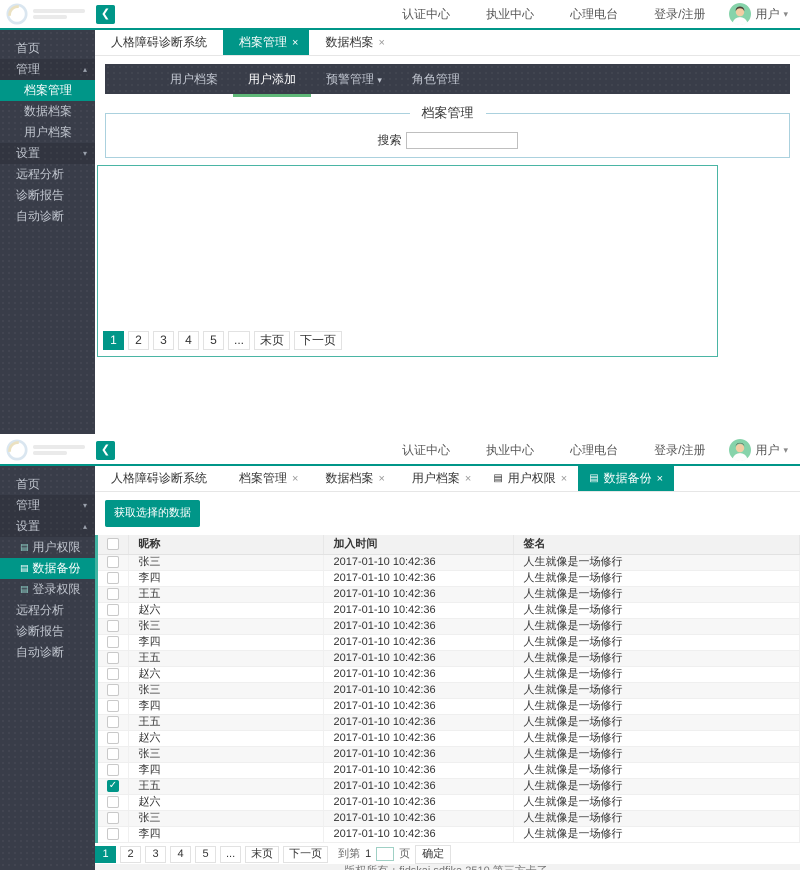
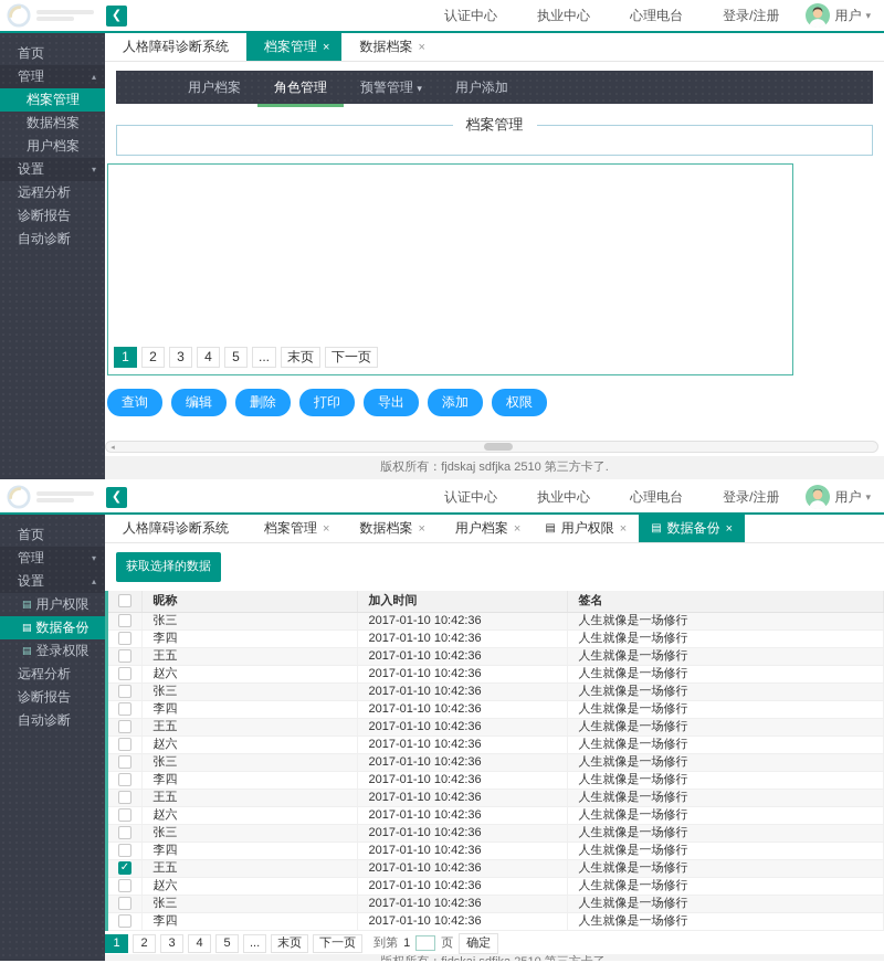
  ❮
  认证中心
  执业中心
  心理电台
  登录/注册
  用户
  ▾
  首页
  管理
  ▴
  档案管理
  数据档案
  用户档案
  设置
  ▾
  远程分析
  诊断报告
  自动诊断
  人格障碍诊断系统
  档案管理
  ×
  数据档案
  ×
  用户档案
- 用户添加
+ 角色管理
  预警管理 ▾
- 角色管理
+ 用户添加
  档案管理
- 搜索
  1
  2
  3
  4
  5
  ...
  末页
  下一页
+ 查询
+ 编辑
+ 删除
+ 打印
+ 导出
+ 添加
+ 权限
+ 版权所有：fjdskaj sdfjka 2510 第三方卡了.
  ❮
  认证中心
  执业中心
  心理电台
  登录/注册
  用户
  ▾
  首页
  管理
  ▾
  设置
  ▴
  ▤
  用户权限
  ▤
  数据备份
  ▤
  登录权限
  远程分析
  诊断报告
  自动诊断
  人格障碍诊断系统
  档案管理
  ×
  数据档案
  ×
  用户档案
  ×
  ▤
  用户权限
  ×
  ▤
  数据备份
  ×
  获取选择的数据
  	昵称	加入时间	签名
  	张三	2017-01-10 10:42:36	人生就像是一场修行
  	李四	2017-01-10 10:42:36	人生就像是一场修行
  	王五	2017-01-10 10:42:36	人生就像是一场修行
  	赵六	2017-01-10 10:42:36	人生就像是一场修行
  	张三	2017-01-10 10:42:36	人生就像是一场修行
  	李四	2017-01-10 10:42:36	人生就像是一场修行
  	王五	2017-01-10 10:42:36	人生就像是一场修行
  	赵六	2017-01-10 10:42:36	人生就像是一场修行
  	张三	2017-01-10 10:42:36	人生就像是一场修行
  	李四	2017-01-10 10:42:36	人生就像是一场修行
  	王五	2017-01-10 10:42:36	人生就像是一场修行
  	赵六	2017-01-10 10:42:36	人生就像是一场修行
  	张三	2017-01-10 10:42:36	人生就像是一场修行
  	李四	2017-01-10 10:42:36	人生就像是一场修行
  	王五	2017-01-10 10:42:36	人生就像是一场修行
  	赵六	2017-01-10 10:42:36	人生就像是一场修行
  	张三	2017-01-10 10:42:36	人生就像是一场修行
  	李四	2017-01-10 10:42:36	人生就像是一场修行
  1
  2
  3
  4
  5
  ...
  末页
  下一页
  到第
  1
  页
  确定
